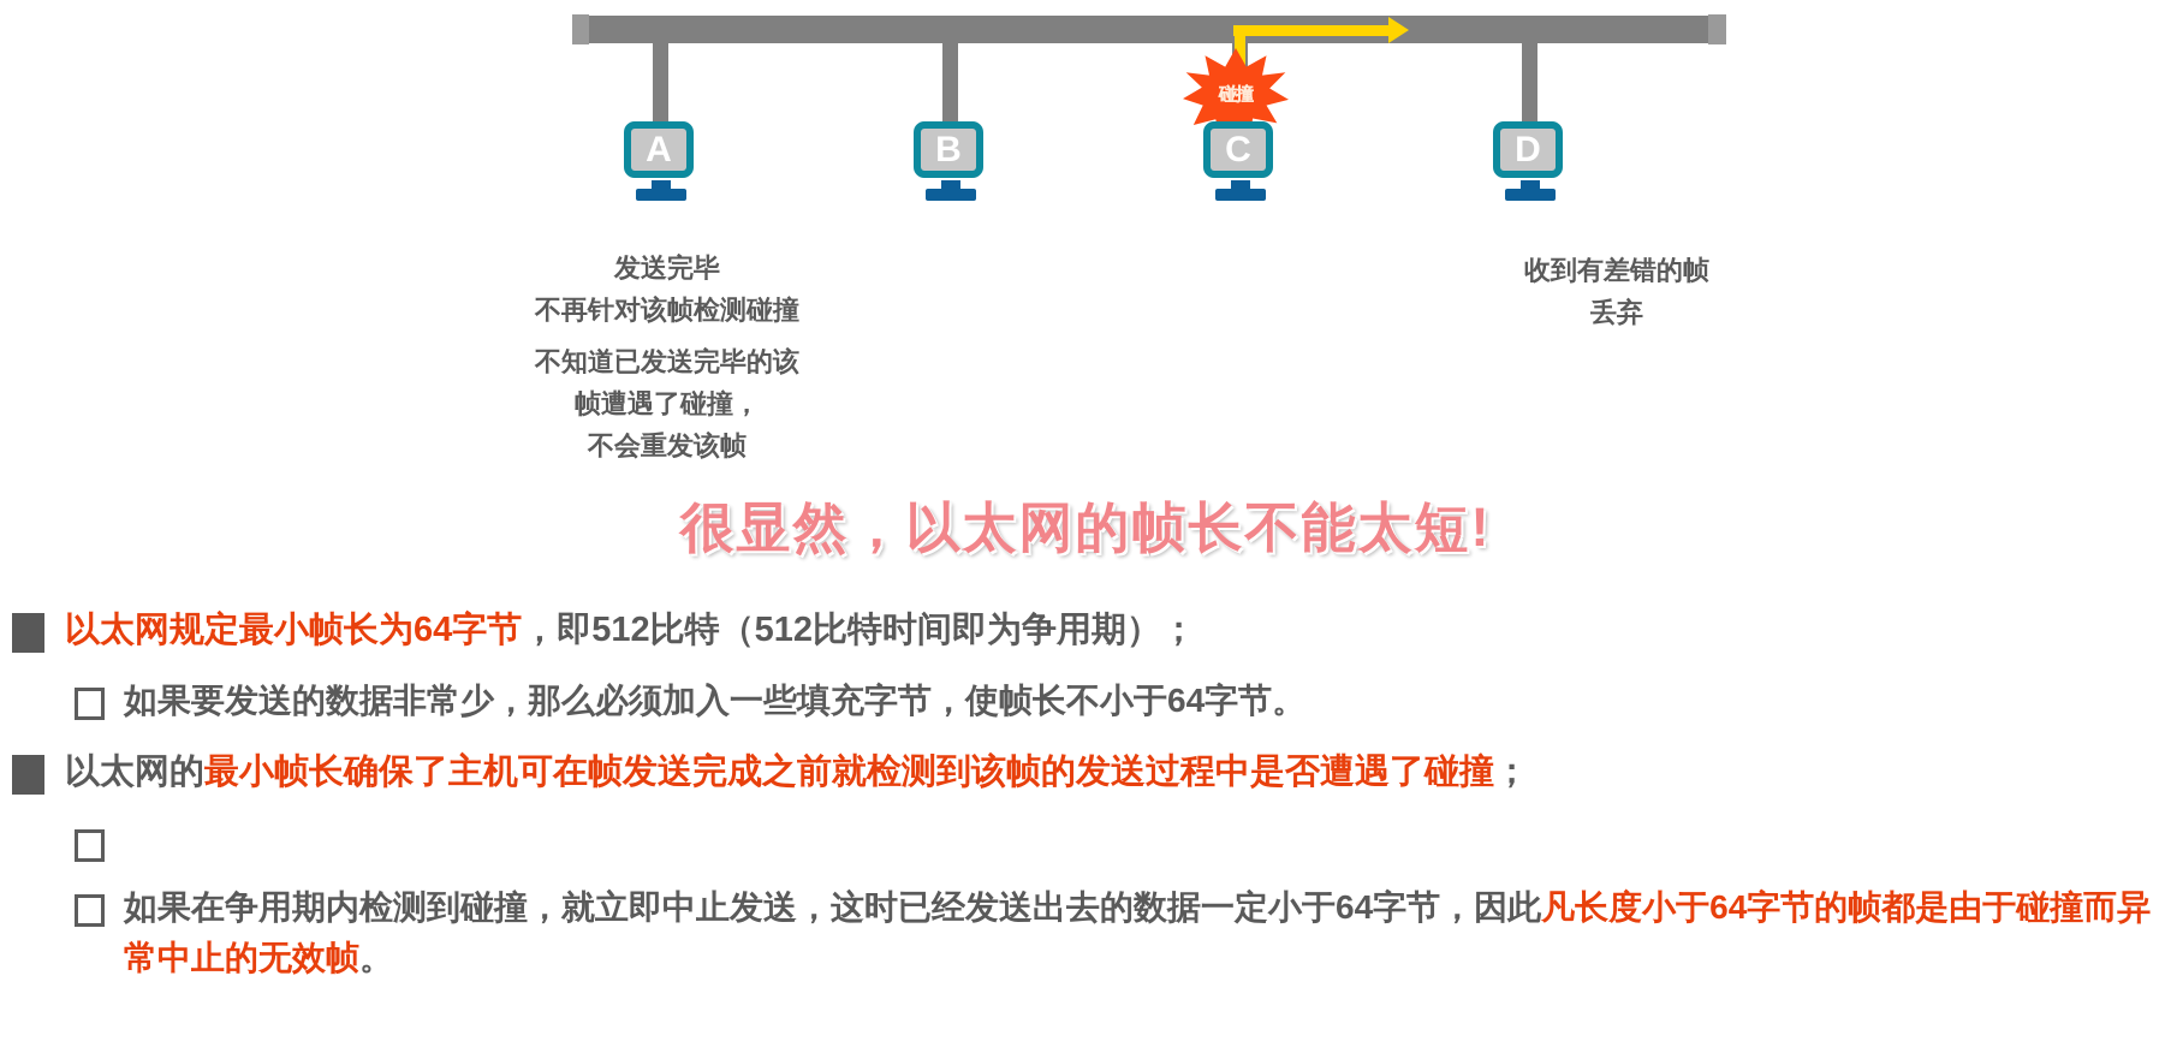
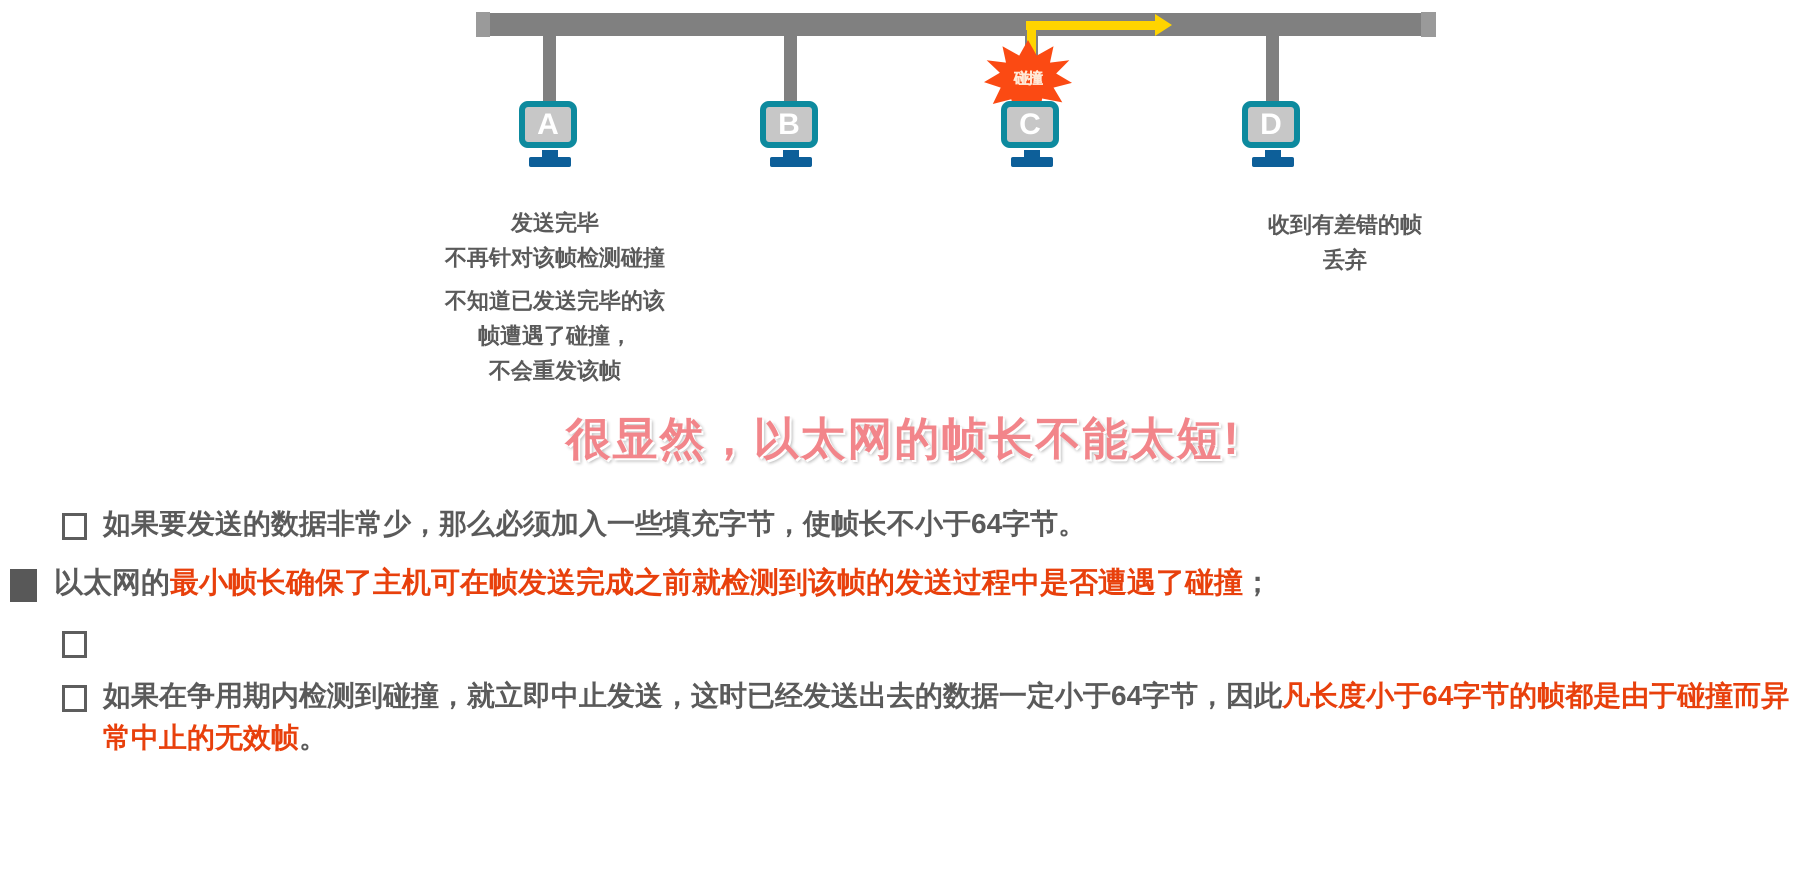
  碰撞
  A
  B
  C
  D
  发送完毕
  不再针对该帧检测碰撞
  不知道已发送完毕的该
  帧遭遇了碰撞，
  不会重发该帧
  收到有差错的帧
  丢弃
  很显然，以太网的帧长不能太短!
- 以太网规定最小帧长为64字节，即512比特（512比特时间即为争用期）；
  如果要发送的数据非常少，那么必须加入一些填充字节，使帧长不小于64字节。
  以太网的最小帧长确保了主机可在帧发送完成之前就检测到该帧的发送过程中是否遭遇了碰撞；
  如果在争用期内检测到碰撞，就立即中止发送，这时已经发送出去的数据一定小于64字节，因此凡长度小于64字节的帧都是由于碰撞而异常中止的无效帧。
